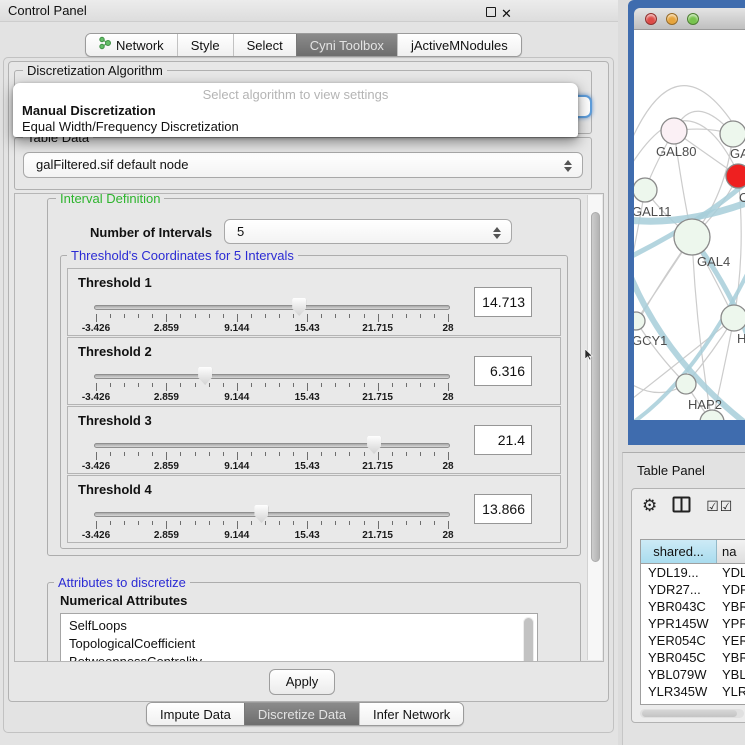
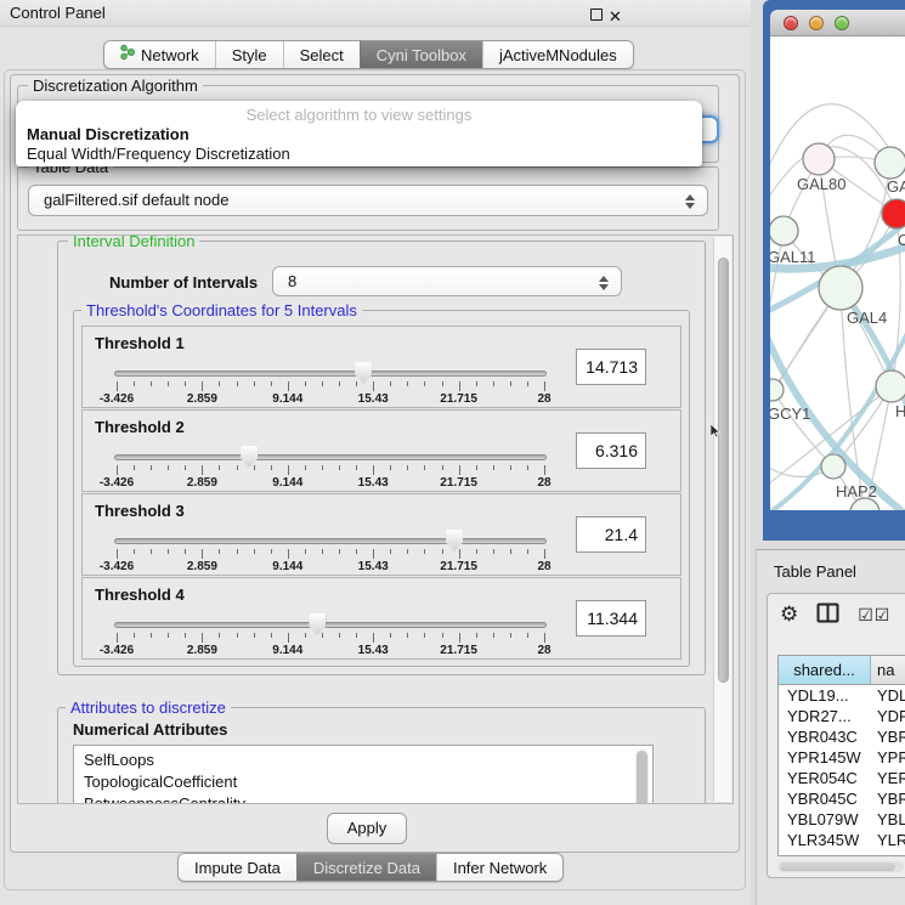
  Control Panel
  ✕
  Network
  Style
  Select
  Cyni Toolbox
  jActiveMNodules
  Discretization Algorithm
  Select algorithm to view settings
  Manual Discretization
  Equal Width/Frequency Discretization
  Table Data
  galFiltered.sif default node
  Interval Definition
  Number of Intervals
- 5
+ 8
  Threshold's Coordinates for 5 Intervals
  Threshold 1
  -3.426
  2.859
  9.144
  15.43
  21.715
  28
  14.713
  Threshold 2
  -3.426
  2.859
  9.144
  15.43
  21.715
  28
  6.316
  Threshold 3
  -3.426
  2.859
  9.144
  15.43
  21.715
  28
  21.4
  Threshold 4
  -3.426
  2.859
  9.144
  15.43
  21.715
  28
- 13.866
+ 11.344
  Attributes to discretize
  Numerical Attributes
  SelfLoops
  TopologicalCoefficient
  Apply
  Impute Data
  Discretize Data
  Infer Network
  GAL80
  GA
  C
  GAL11
  GAL4
  GCY1
  H
  HAP2
  Table Panel
  ⚙
  ☑☑
  shared...
  na
  YDL19...
  YDL
  YDR27...
  YBR043C
  YBR
  YPR145W
  YPR
  YER054C
  YER
  YBR045C
  YBR
  YBL079W
  YBL
  YLR345W
  YLR
